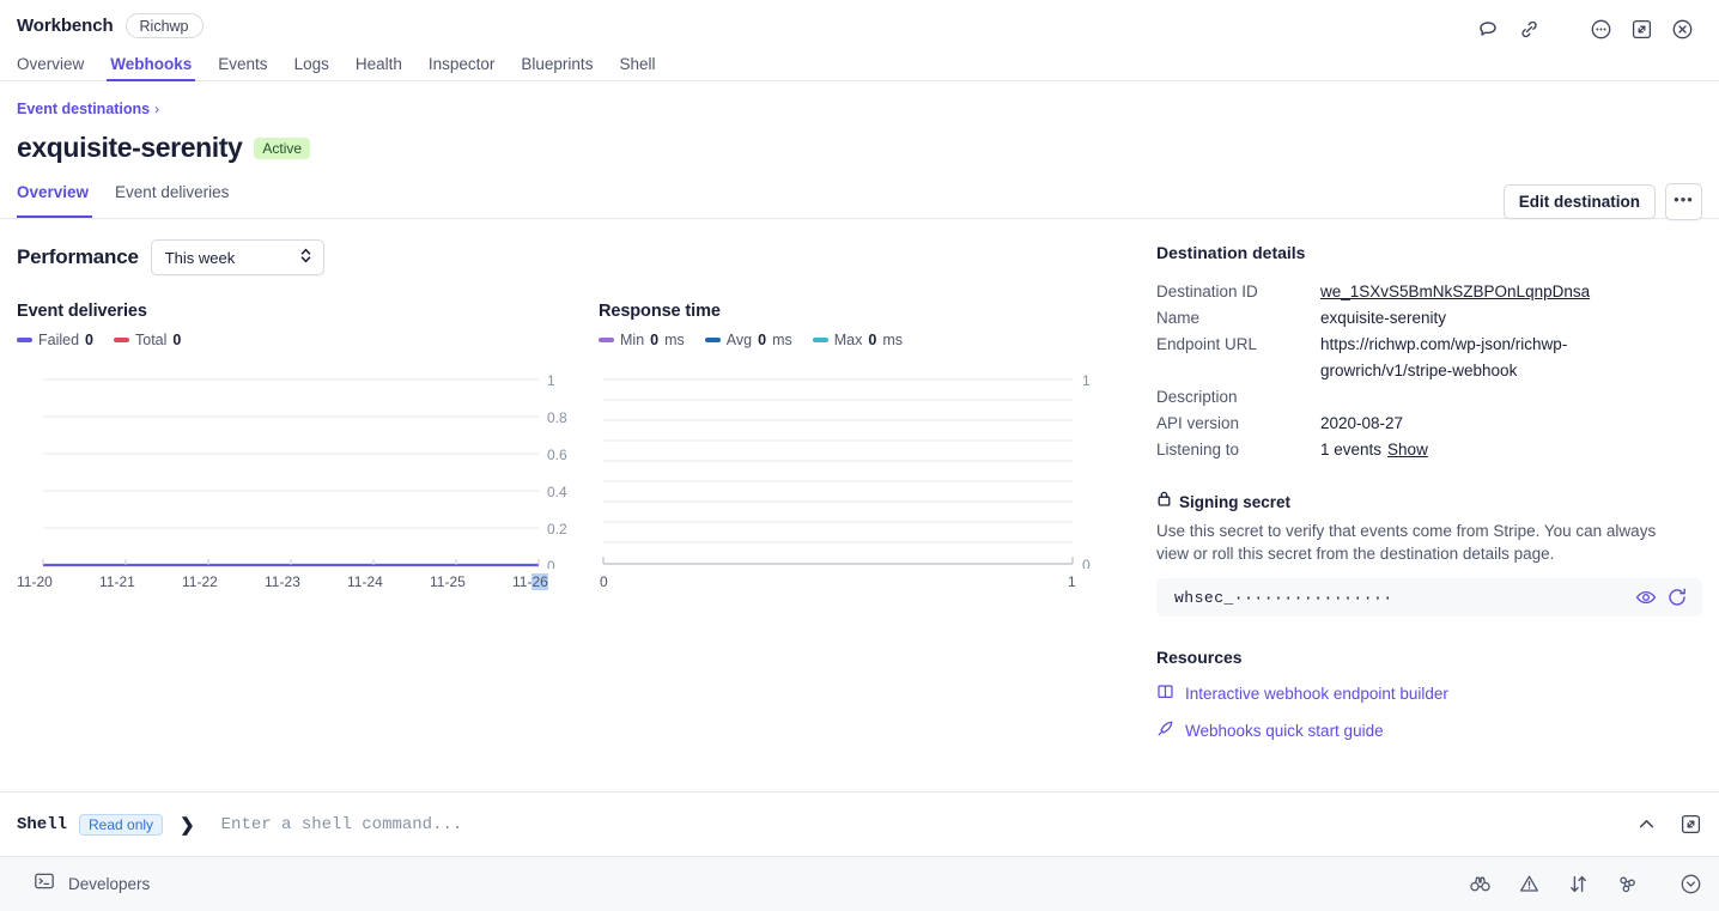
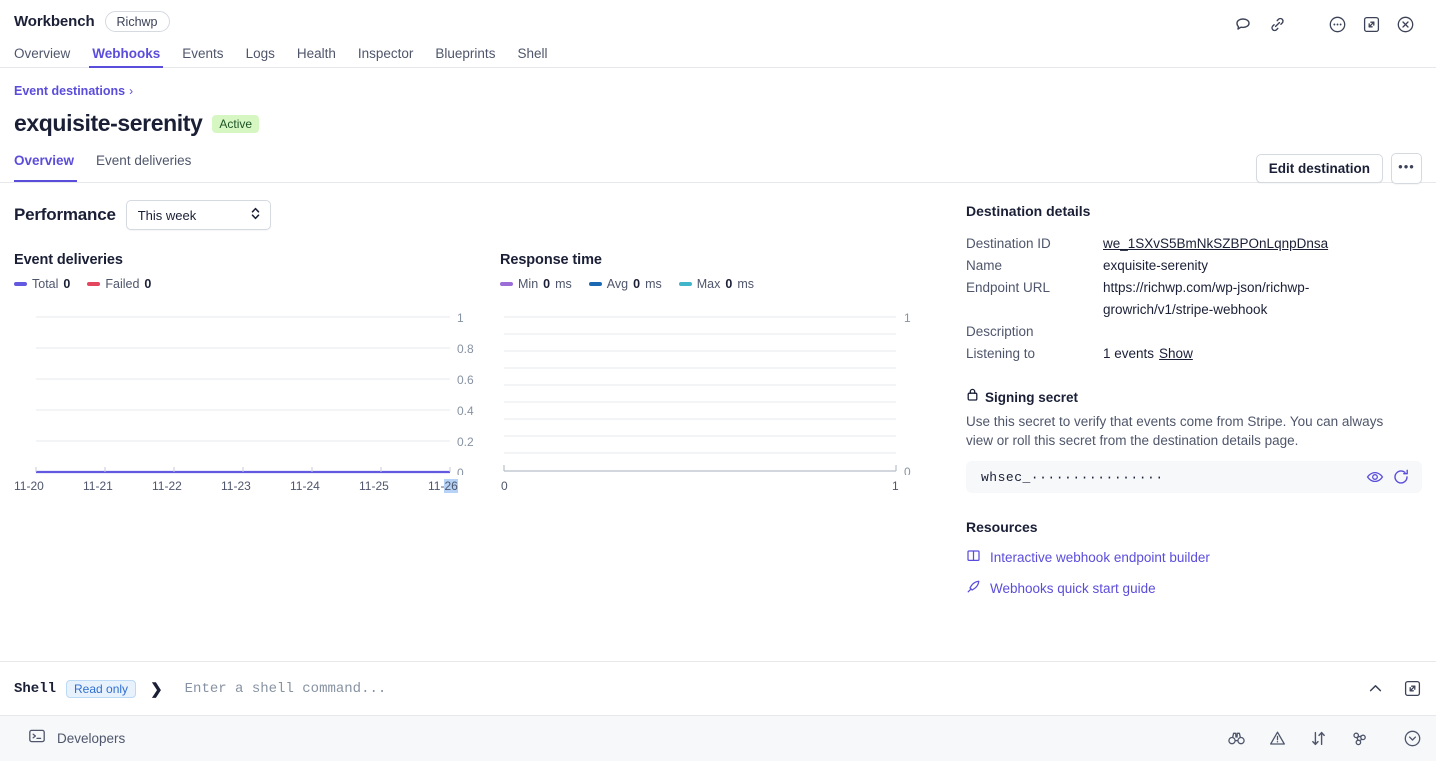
  Workbench
  Richwp
  Overview
  Webhooks
  Events
  Logs
  Health
  Inspector
  Blueprints
  Shell
  Event destinations
  ›
  exquisite-serenity
  Active
  Overview
  Event deliveries
  Edit destination
  •••
  Performance
  This week
  Event deliveries
- Failed
+ Total
  0
- Total
+ Failed
  0
  1
  0.8
  0.6
  0.4
  0.2
  0
  11-20
  11-21
  11-22
  11-23
  11-24
  11-25
  11-26
  Response time
  Min
  0
  ms
  Avg
  0
  ms
  Max
  0
  ms
  1
  0
  0
  1
  Destination details
  Destination ID
  we_1SXvS5BmNkSZBPOnLqnpDnsa
  Name
  exquisite-serenity
  Endpoint URL
  https://richwp.com/wp-json/richwp-growrich/v1/stripe-webhook
  Description
- API version
- 2020-08-27
  Listening to
  1 events Show
  Signing secret
  Use this secret to verify that events come from Stripe. You can always view or roll this secret from the destination details page.
  whsec_················
  Resources
  Interactive webhook endpoint builder
  Webhooks quick start guide
  Shell
  Read only
  ❯
  Enter a shell command...
  Developers
